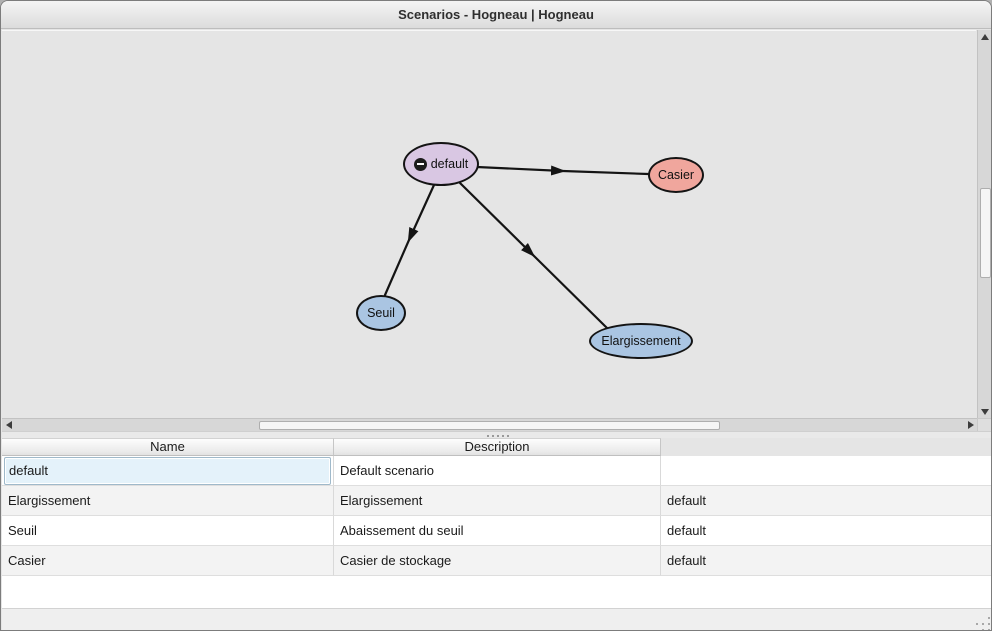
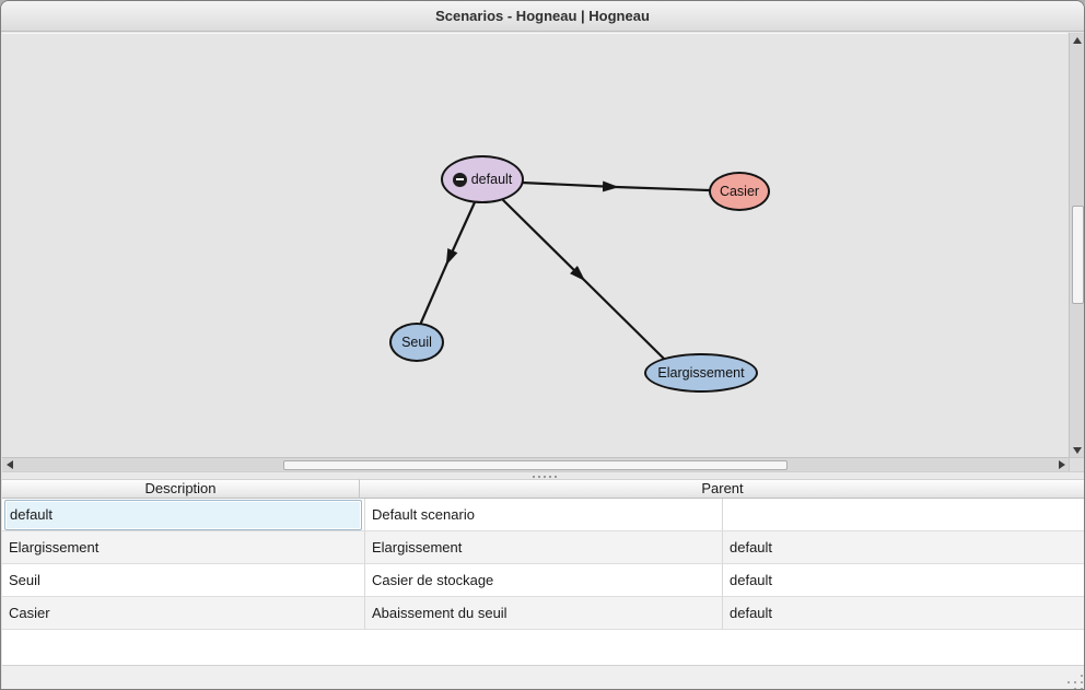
  Scenarios - Hogneau | Hogneau
  default
  Casier
  Seuil
  Elargissement
- Name
  Description
+ Parent
  default
  Default scenario
  Elargissement
  Elargissement
  default
  Seuil
- Abaissement du seuil
+ Casier de stockage
  default
  Casier
- Casier de stockage
+ Abaissement du seuil
  default
